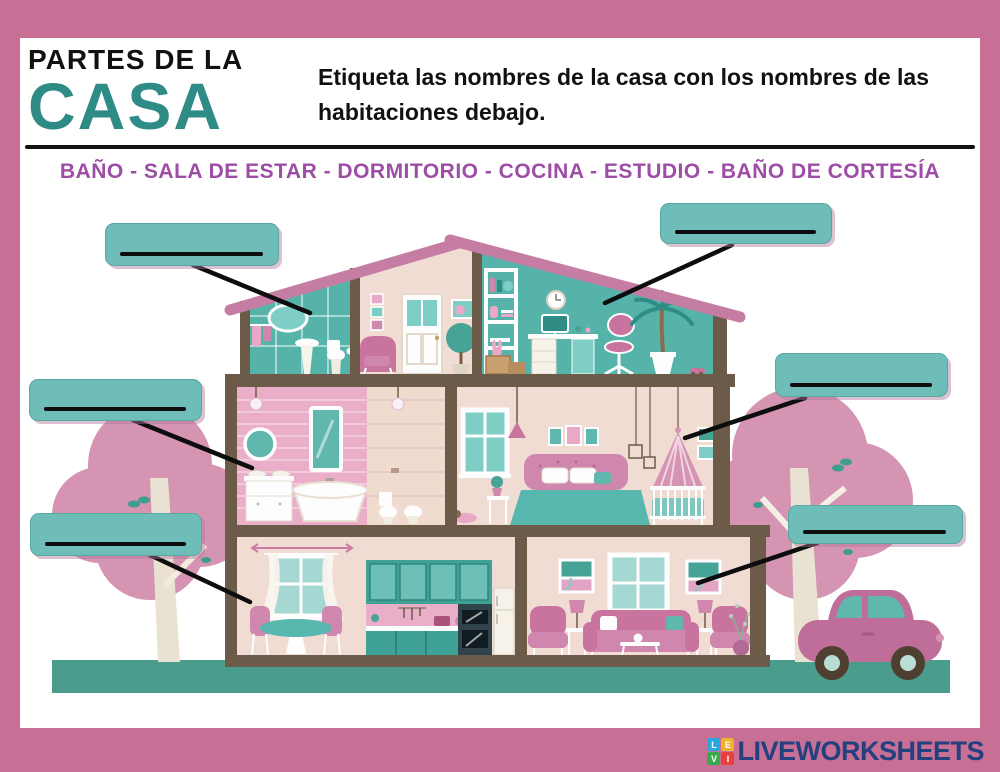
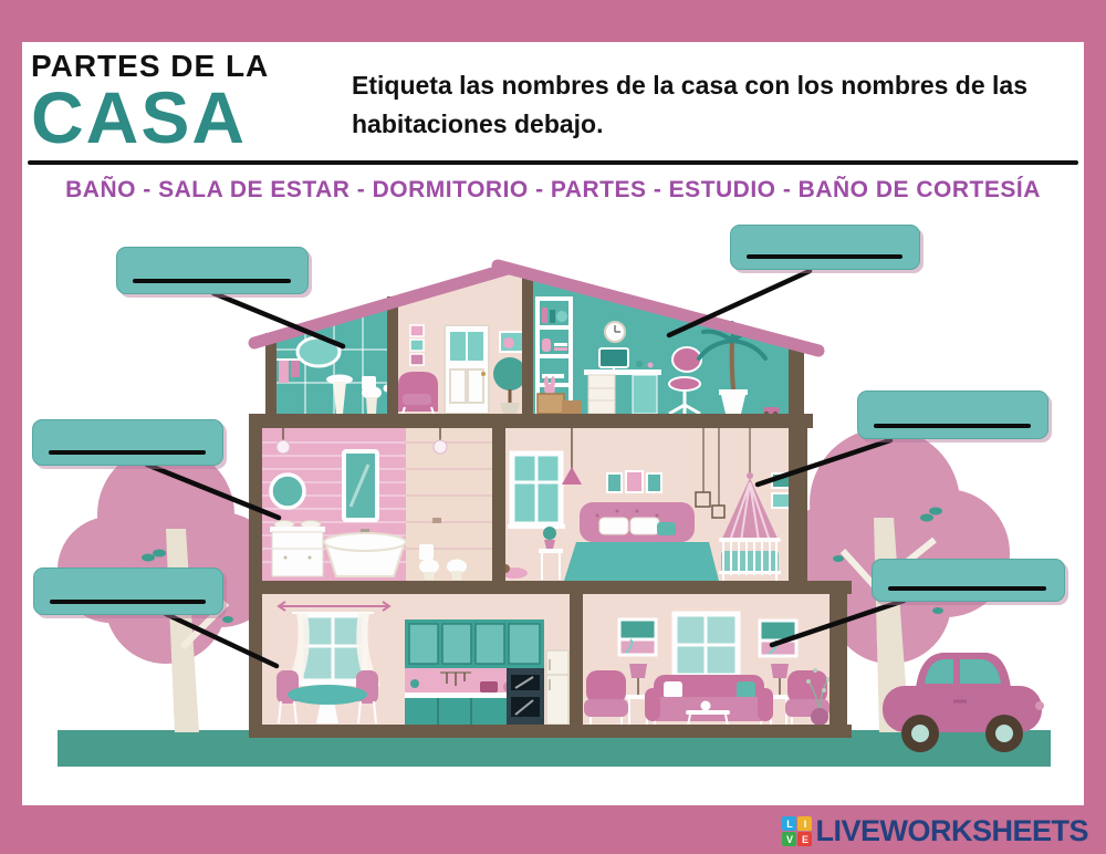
  PARTES DE LA
  CASA
  Etiqueta las nombres de la casa con los nombres de las habitaciones debajo.
- BAÑO - SALA DE ESTAR - DORMITORIO - COCINA - ESTUDIO - BAÑO DE CORTESÍA
+ BAÑO - SALA DE ESTAR - DORMITORIO - PARTES - ESTUDIO - BAÑO DE CORTESÍA
  L
- E
+ I
  V
- I
+ E
  LIVEWORKSHEETS
